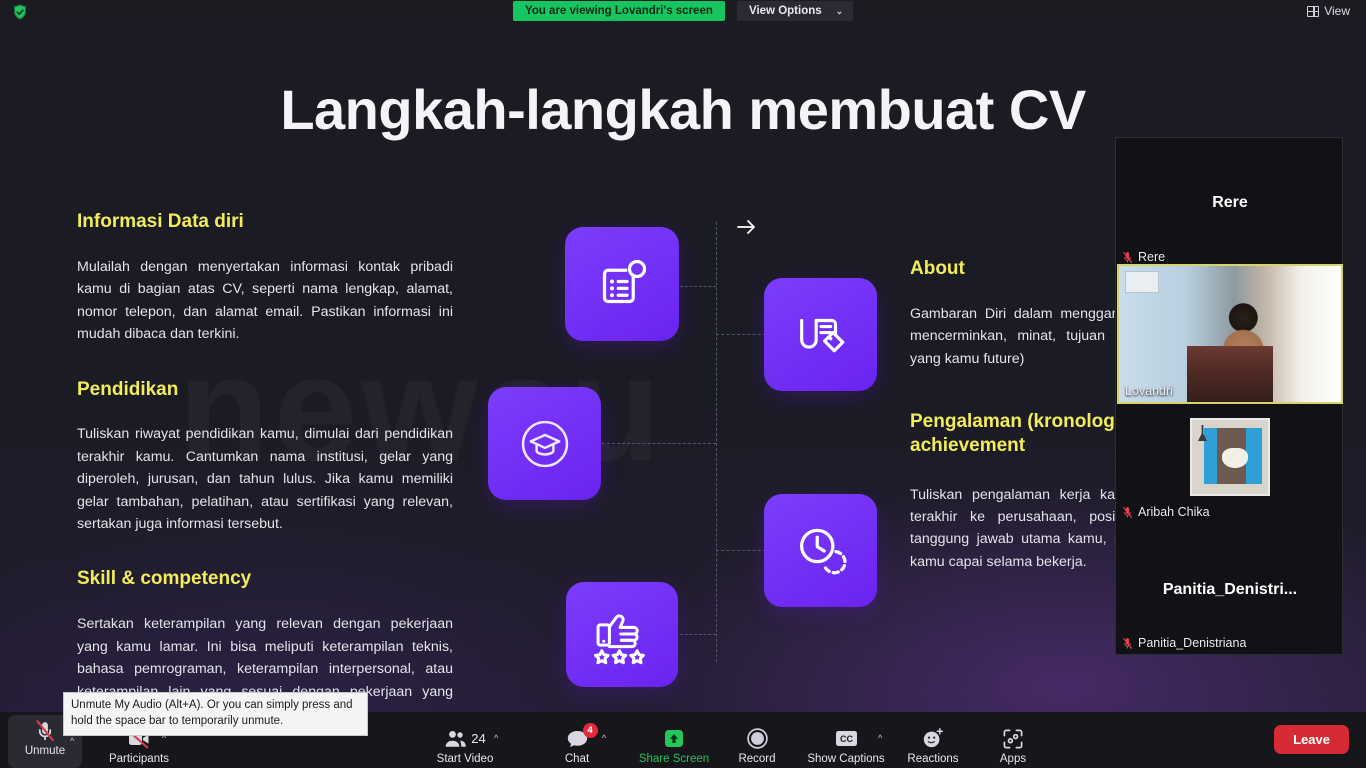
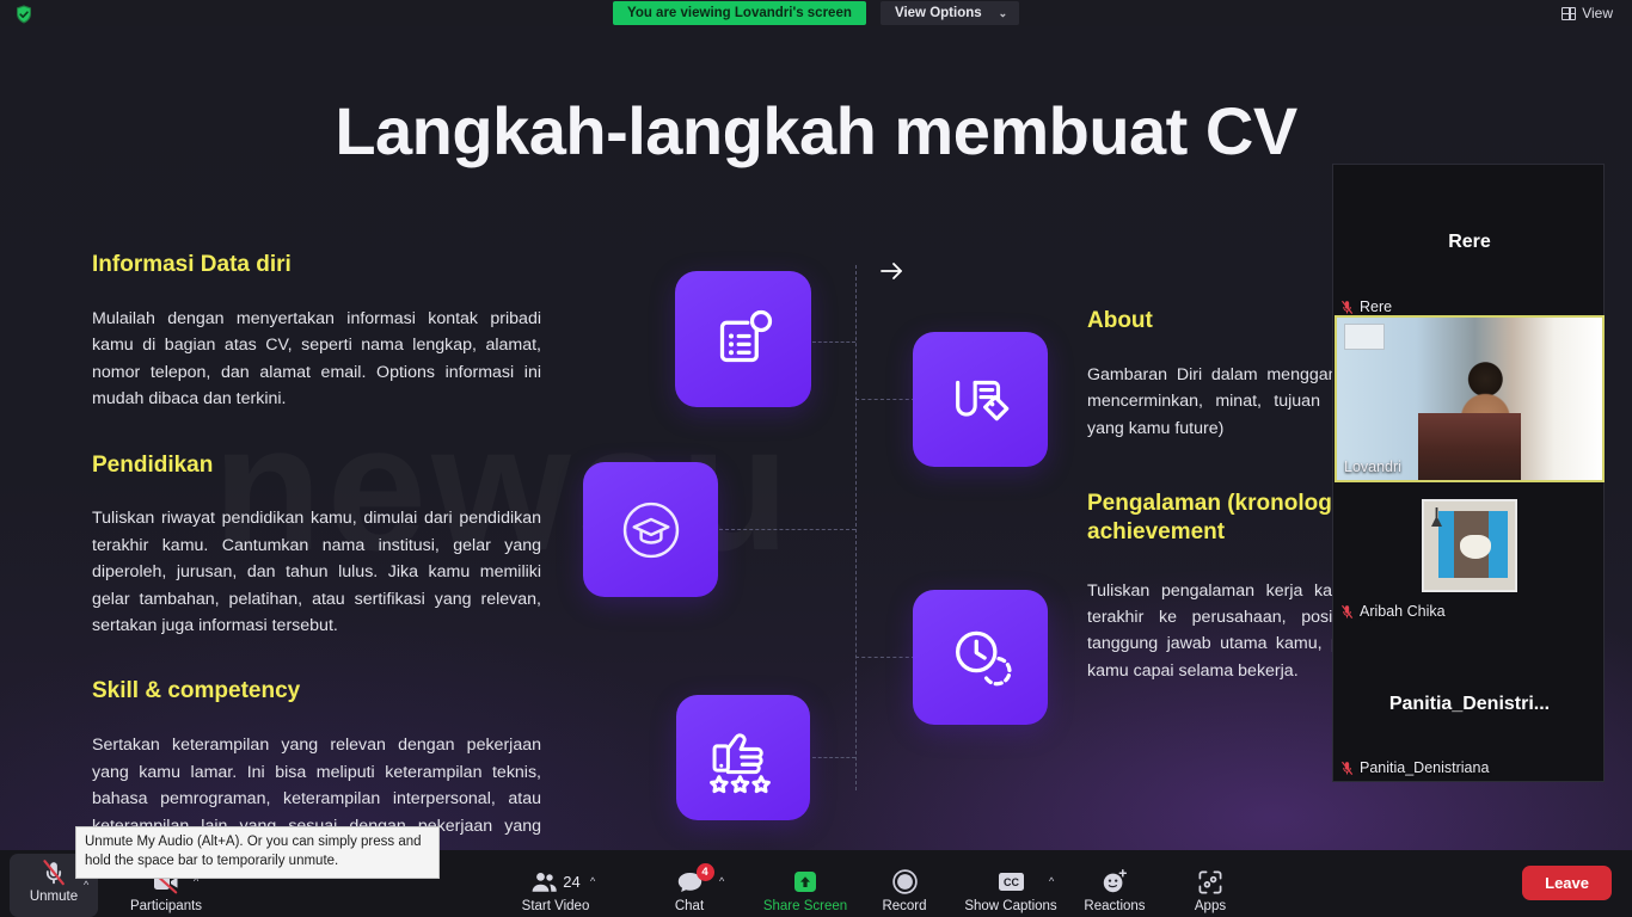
  newu
  Langkah-langkah membuat CV
  Informasi Data diri
- Mulailah dengan menyertakan informasi kontak pribadi kamu di bagian atas CV, seperti nama lengkap, alamat, nomor telepon, dan alamat email. Pastikan informasi ini mudah dibaca dan terkini.
+ Mulailah dengan menyertakan informasi kontak pribadi kamu di bagian atas CV, seperti nama lengkap, alamat, nomor telepon, dan alamat email. Options informasi ini mudah dibaca dan terkini.
  Pendidikan
  Tuliskan riwayat pendidikan kamu, dimulai dari pendidikan terakhir kamu. Cantumkan nama institusi, gelar yang diperoleh, jurusan, dan tahun lulus. Jika kamu memiliki gelar tambahan, pelatihan, atau sertifikasi yang relevan, sertakan juga informasi tersebut.
  Skill & competency
  Sertakan keterampilan yang relevan dengan pekerjaan yang kamu lamar. Ini bisa meliputi keterampilan teknis, bahasa pemrograman, keterampilan interpersonal, atau kerjaan yang
  About
  Pengalaman (kronolog achievement
  You are viewing Lovandri's screen
  View Options
  ⌄
  View
  Rere
  Rere
  Lovandri
  Aribah Chika
  Panitia_Denistri...
  Panitia_Denistriana
  Unmute My Audio (Alt+A). Or you can simply press and hold the space bar to temporarily unmute.
  Unmute
  ^
  Participants
  ^
  24
  Start Video
  ^
  4
  Chat
  ^
  Share Screen
  Record
  CC
  Show Captions
  ^
  Reactions
  Apps
  Leave
